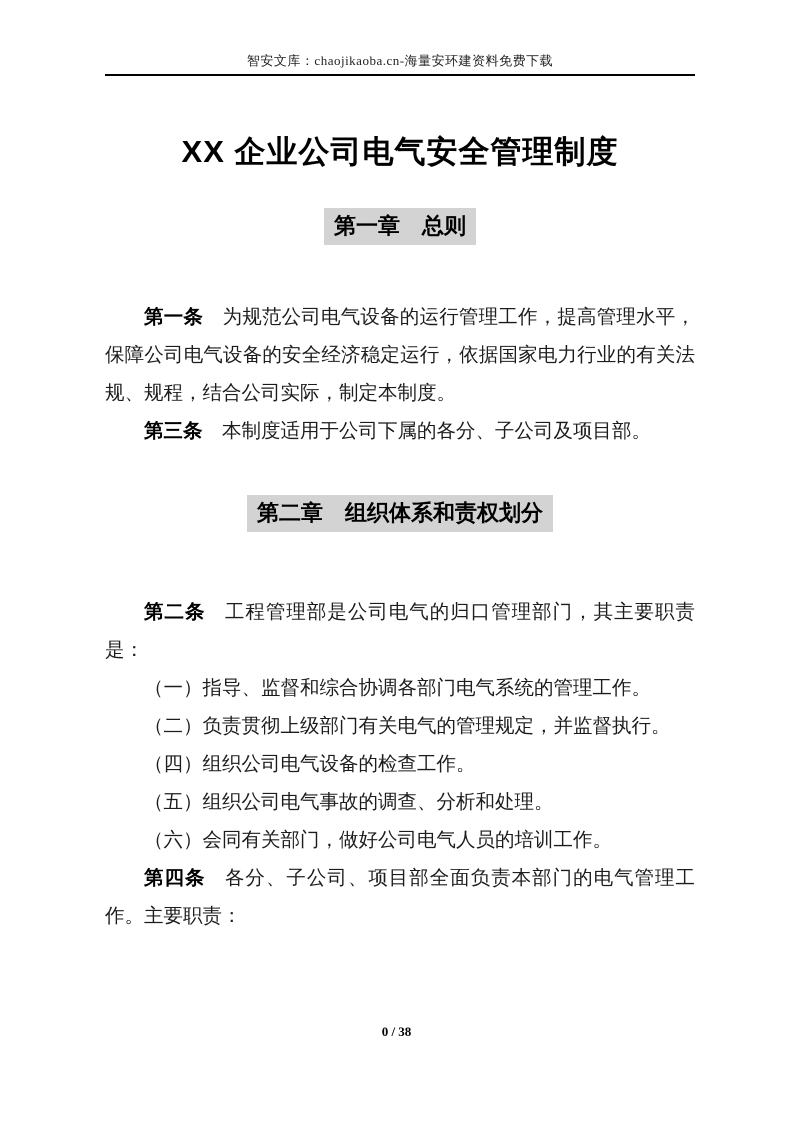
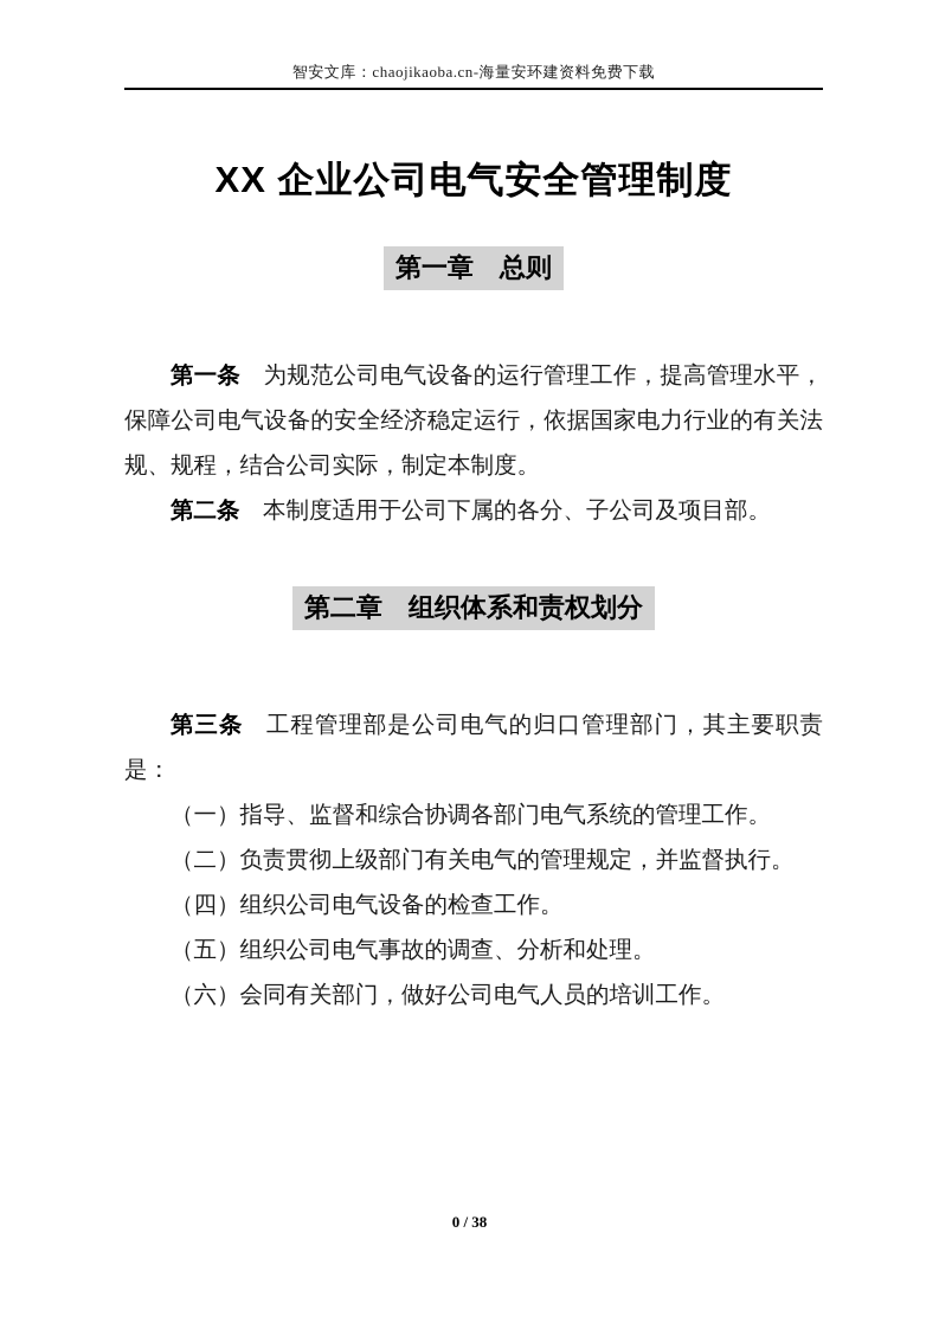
  智安文库：chaojikaoba.cn-海量安环建资料免费下载
  XX 企业公司电气安全管理制度
  第一章 总则
  第一条 为规范公司电气设备的运行管理工作，提高管理水平，保障公司电气设备的安全经济稳定运行，依据国家电力行业的有关法规、规程，结合公司实际，制定本制度。
- 第三条 本制度适用于公司下属的各分、子公司及项目部。
+ 第二条 本制度适用于公司下属的各分、子公司及项目部。
  第二章 组织体系和责权划分
- 第二条 工程管理部是公司电气的归口管理部门，其主要职责是：
+ 第三条 工程管理部是公司电气的归口管理部门，其主要职责是：
  （一）指导、监督和综合协调各部门电气系统的管理工作。
  （二）负责贯彻上级部门有关电气的管理规定，并监督执行。
  （四）组织公司电气设备的检查工作。
  （五）组织公司电气事故的调查、分析和处理。
  （六）会同有关部门，做好公司电气人员的培训工作。
- 第四条 各分、子公司、项目部全面负责本部门的电气管理工作。主要职责：
  0 / 38
